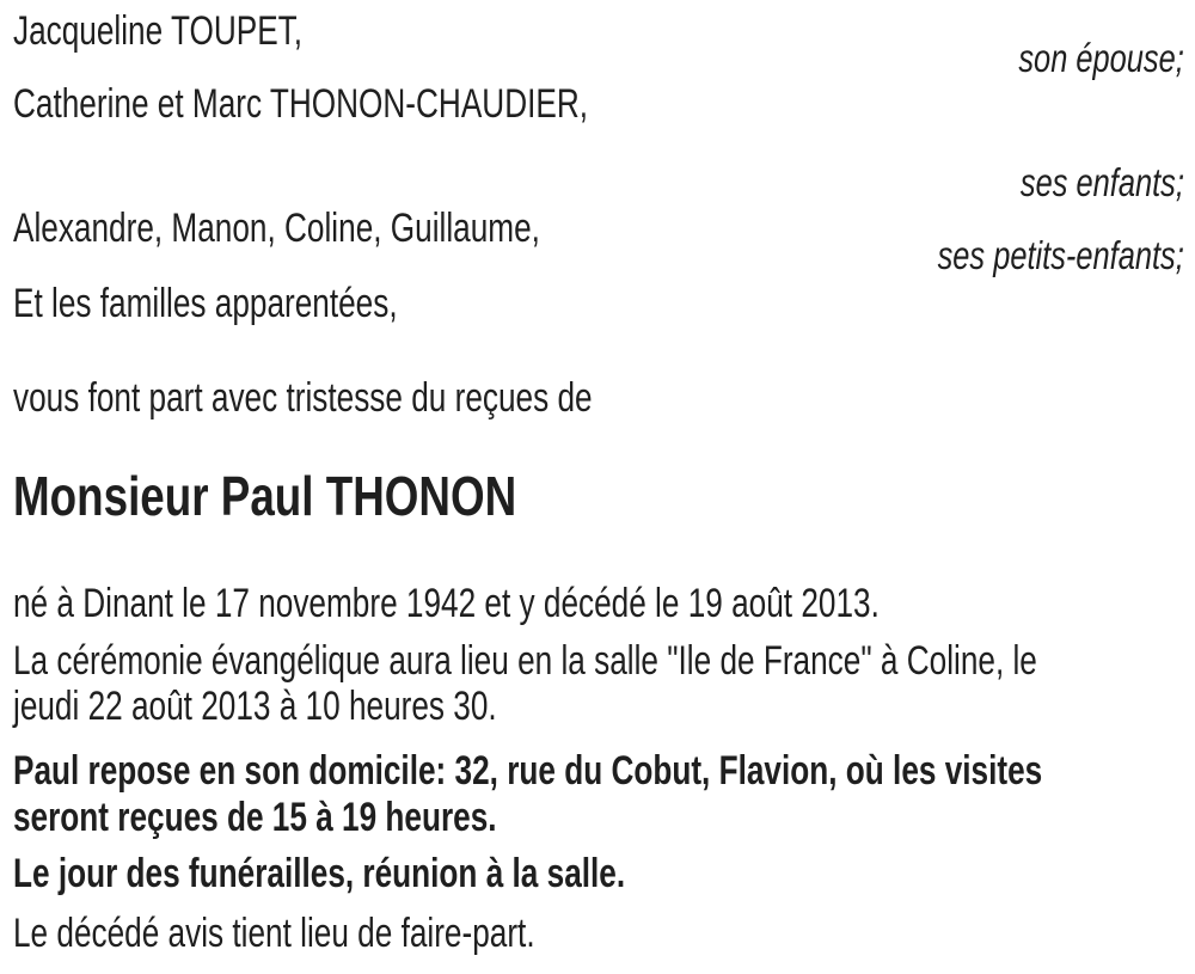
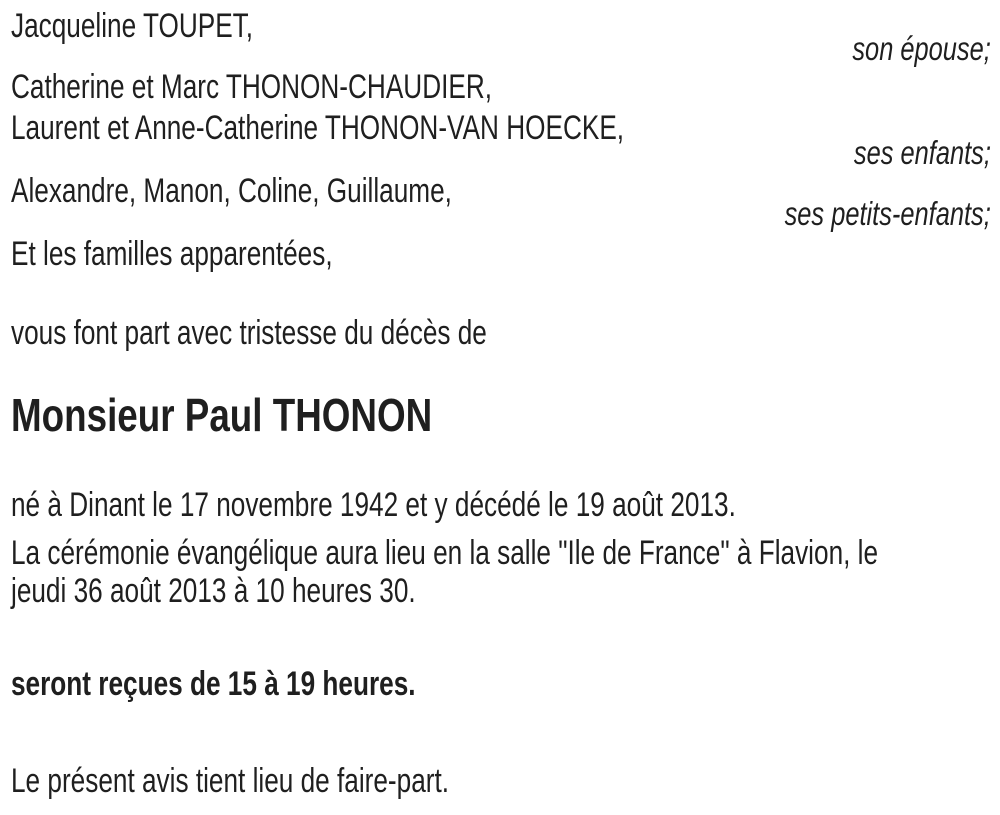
  Jacqueline TOUPET,
  son épouse;
  Catherine et Marc THONON-CHAUDIER,
+ Laurent et Anne-Catherine THONON-VAN HOECKE,
  ses enfants;
  Alexandre, Manon, Coline, Guillaume,
  ses petits-enfants;
  Et les familles apparentées,
- vous font part avec tristesse du reçues de
+ vous font part avec tristesse du décès de
  Monsieur Paul THONON
  né à Dinant le 17 novembre 1942 et y décédé le 19 août 2013.
- La cérémonie évangélique aura lieu en la salle "Ile de France" à Coline, le
+ La cérémonie évangélique aura lieu en la salle "Ile de France" à Flavion, le
- jeudi 22 août 2013 à 10 heures 30.
+ jeudi 36 août 2013 à 10 heures 30.
- Paul repose en son domicile: 32, rue du Cobut, Flavion, où les visites
  seront reçues de 15 à 19 heures.
- Le jour des funérailles, réunion à la salle.
- Le décédé avis tient lieu de faire-part.
+ Le présent avis tient lieu de faire-part.
